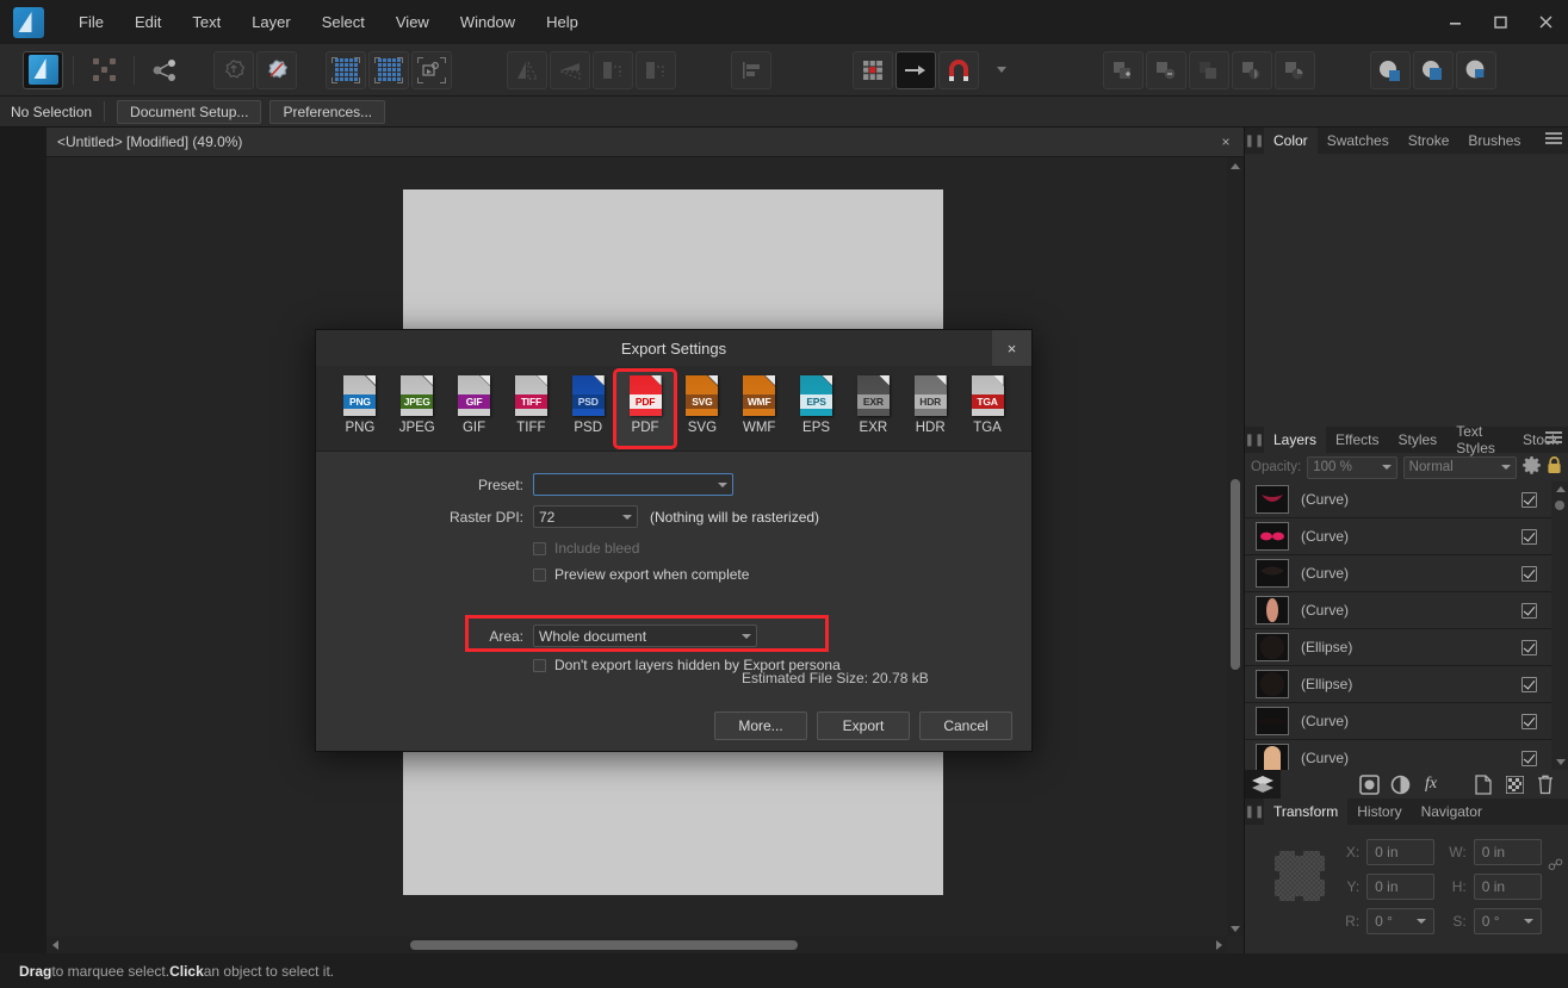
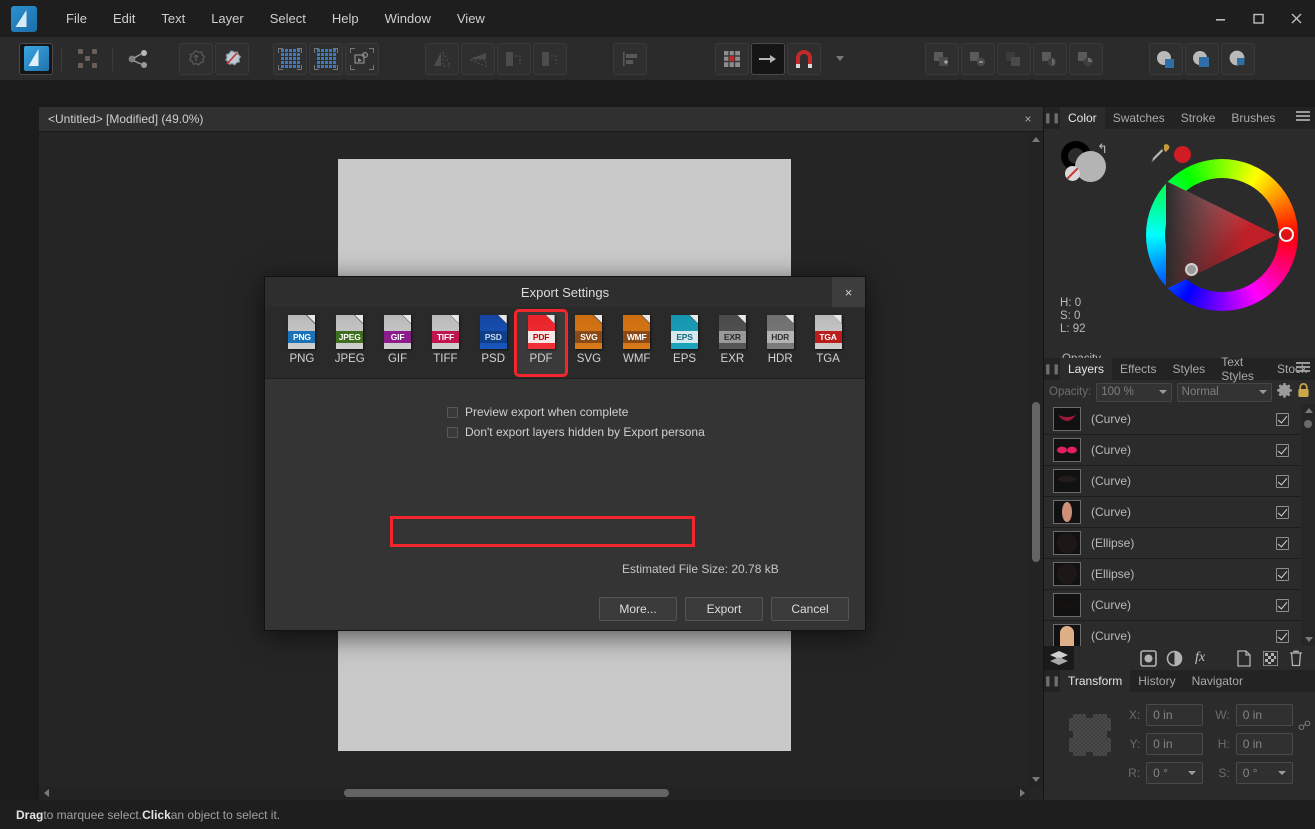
  File
  Edit
  Text
  Layer
  Select
- View
+ Help
  Window
- Help
+ View
- No Selection
- Document Setup...
- Preferences...
  <Untitled> [Modified] (49.0%)
  ×
  ❚❚
  Color
  Swatches
  Stroke
  Brushes
+ ↰
+ H: 0
+ S: 0
+ L: 92
  ❚❚
  Layers
  Effects
  Styles
  Text Styles
  Stock
  Opacity:
  100 %
  Normal
  (Curve)
  (Curve)
  (Curve)
  (Curve)
  (Ellipse)
  (Ellipse)
  (Curve)
  (Curve)
  fx
  ❚❚
  Transform
  History
  Navigator
  X:
  0 in
  W:
  0 in
  Y:
  0 in
  H:
  0 in
  R:
  0 °
  S:
  0 °
  ☍
  Drag
  to marquee select.
  Click
  an object to select it.
  Export Settings
  ×
  PNG
  PNG
  JPEG
  JPEG
  GIF
  GIF
  TIFF
  TIFF
  PSD
  PSD
  PDF
  PDF
  SVG
  SVG
  WMF
  WMF
  EPS
  EPS
  EXR
  EXR
  HDR
  HDR
  TGA
  TGA
- Preset:
- Raster DPI:
- 72
- (Nothing will be rasterized)
- Include bleed
  Preview export when complete
- Area:
- Whole document
  Don't export layers hidden by Export persona
  Estimated File Size: 20.78 kB
  More...
  Export
  Cancel
